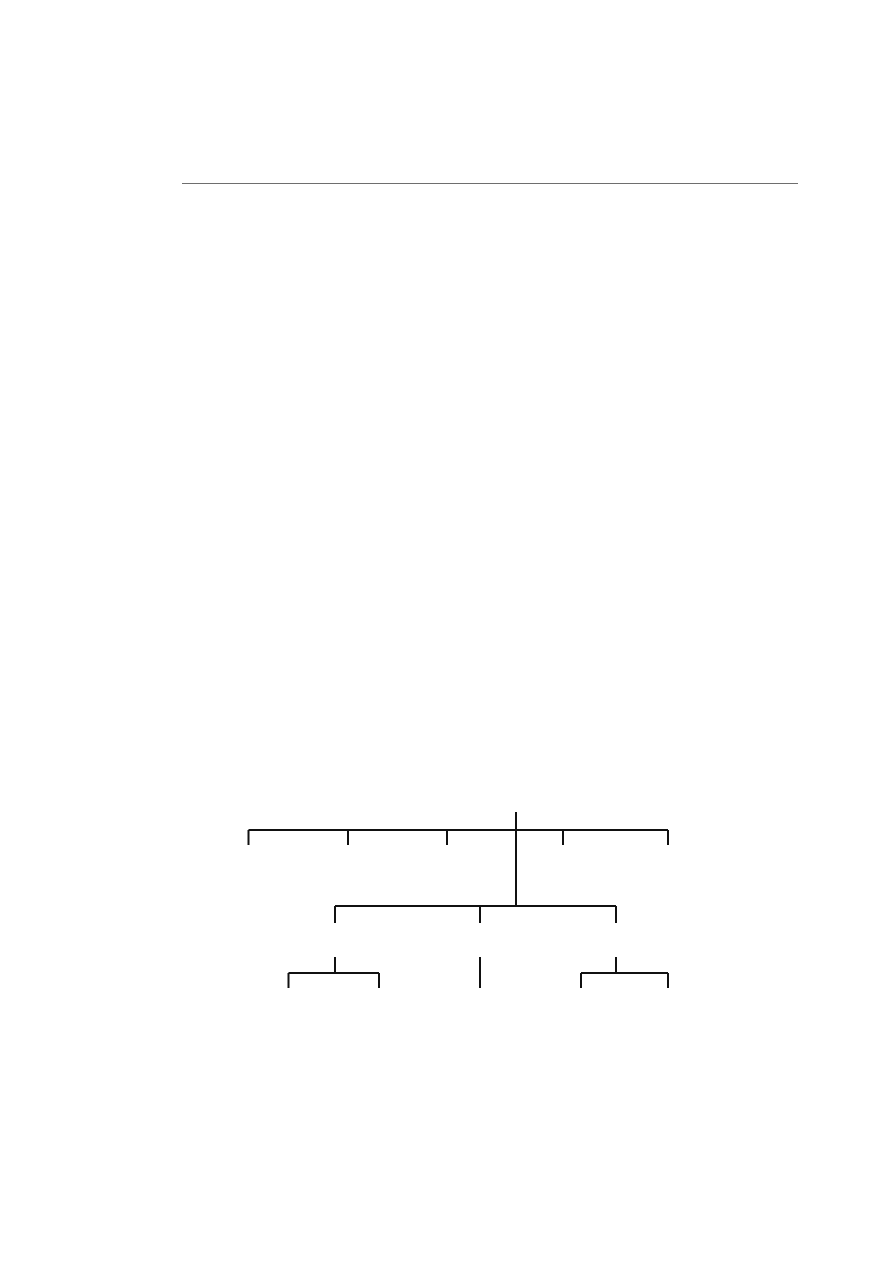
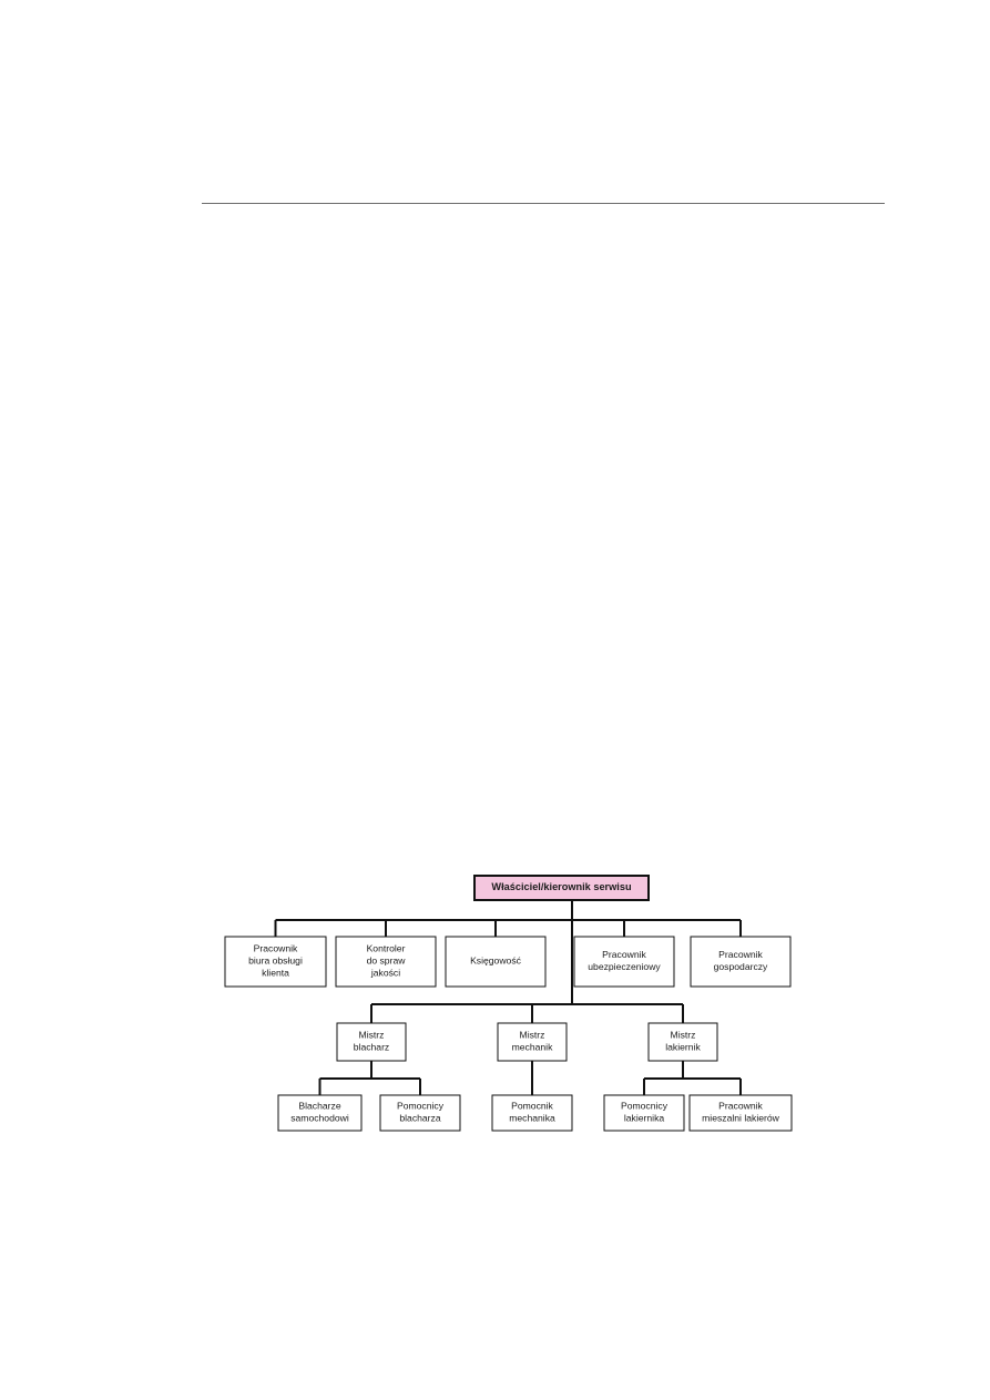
+ Właściciel/kierownik serwisu
+ Pracownik biura obsługi klienta
+ Kontroler do spraw jakości
+ Księgowość
+ Pracownik ubezpieczeniowy
+ Pracownik gospodarczy
+ Mistrz blacharz
+ Mistrz mechanik
+ Mistrz lakiernik
+ Blacharze samochodowi
+ Pomocnicy blacharza
+ Pomocnik mechanika
+ Pomocnicy lakiernika
+ Pracownik mieszalni lakierów
